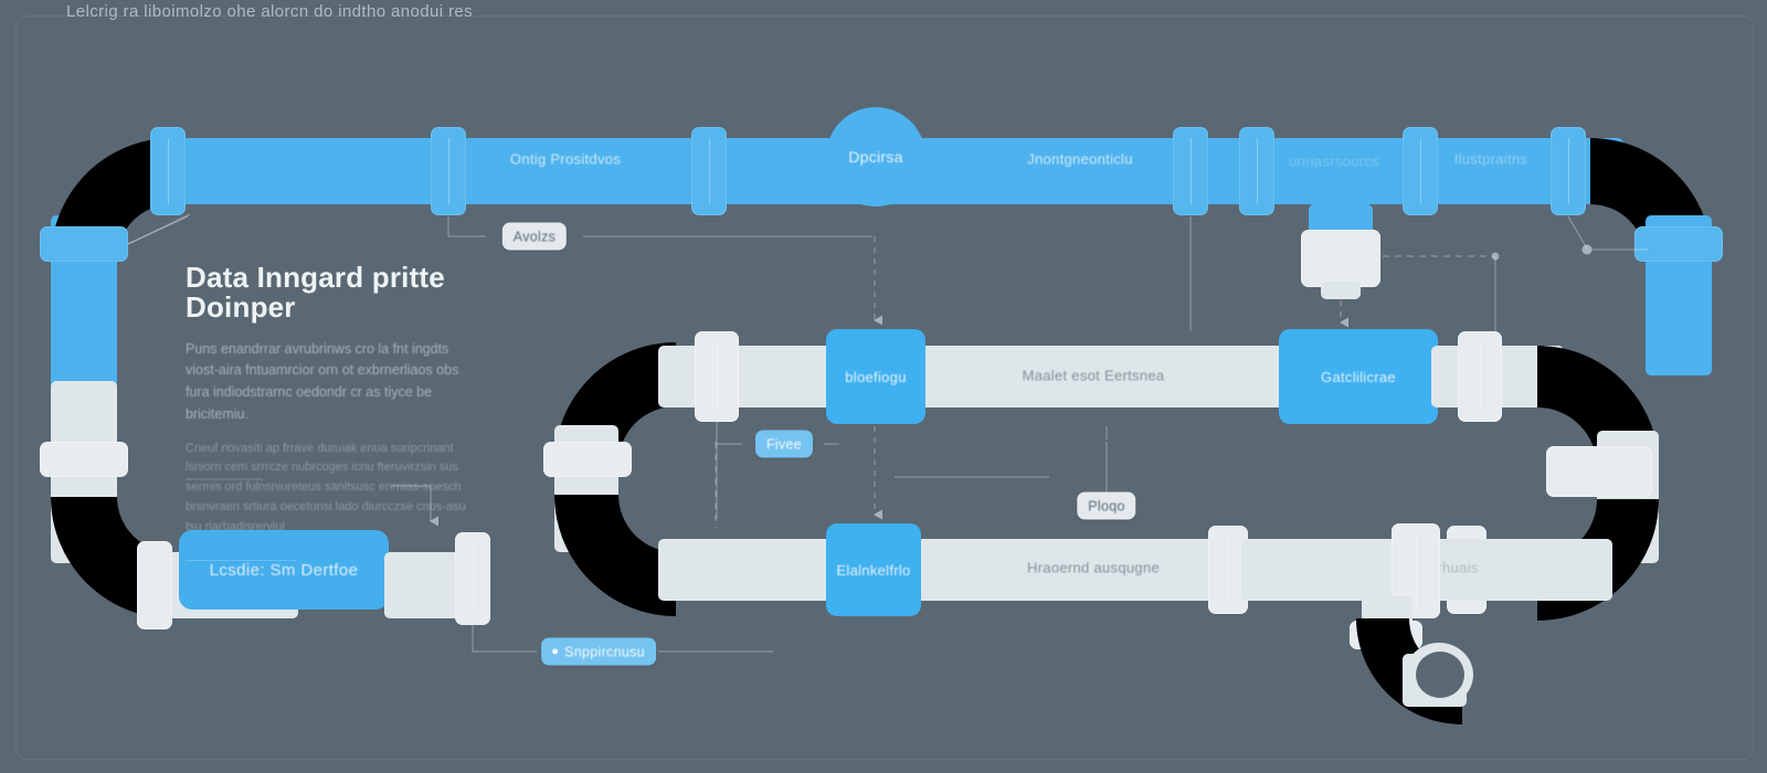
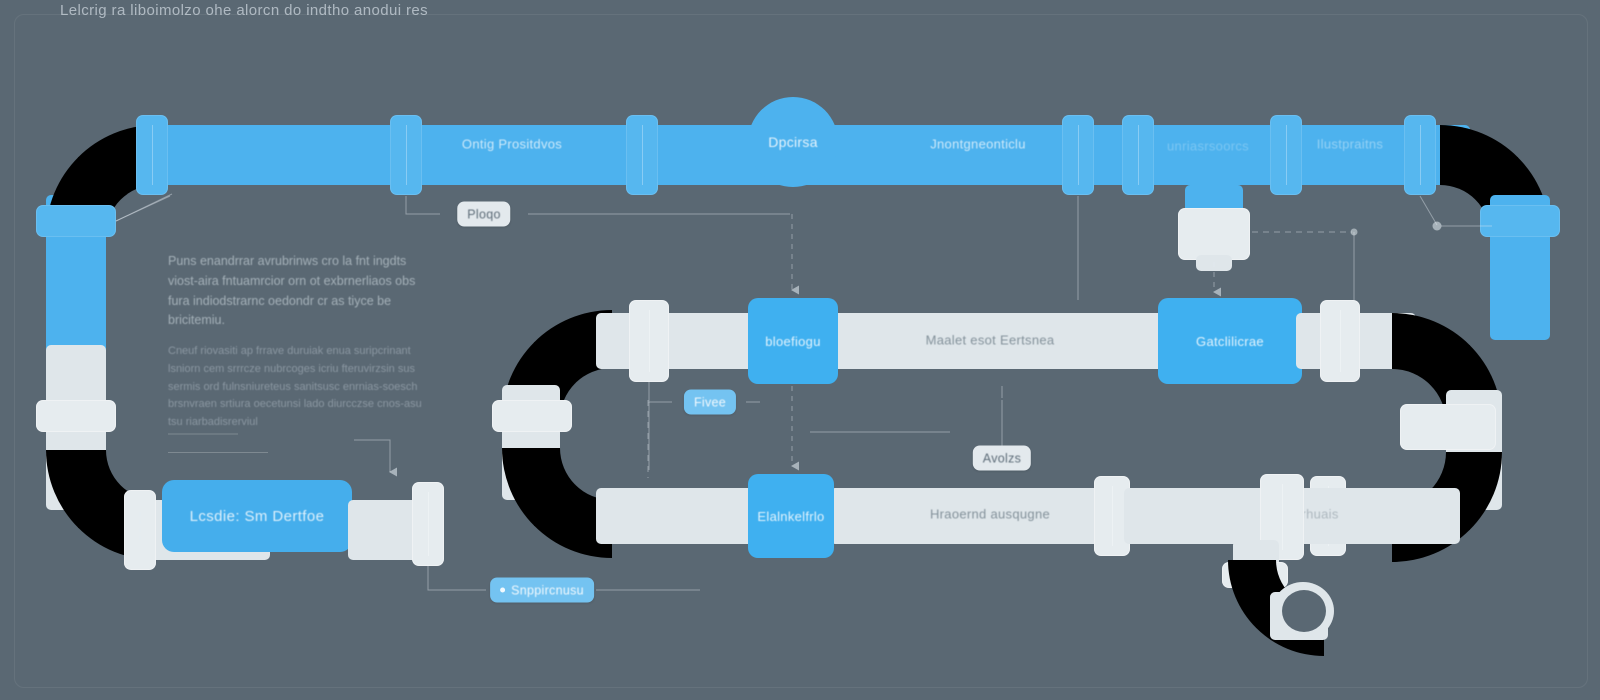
  Lelcrig ra liboimolzo ohe alorcn do indtho anodui res
  Dpcirsa
  Ontig Prositdvos
  Jnontgneonticlu
  Ilustpraitns
  unriasrsoorcs
  Lcsdie: Sm Dertfoe
  bloefiogu
  Gatclilicrae
  Maalet esot Eertsnea
  Elalnkelfrlo
  Hraoernd ausqugne
- Avolzs
+ Ploqo
  Fivee
- Ploqo
+ Avolzs
  Snppircnusu
- Data Inngard pritte
- Doinper
  Puns enandrrar avrubrinws cro la fnt ingdts viost-aira fntuamrcior orn ot exbrnerliaos obs fura indiodstrarnc oedondr cr as tiyce be bricitemiu.
  Cneuf riovasiti ap frrave duruiak enua suripcrinant lsniorn cem srrrcze nubrcoges icriu fteruvirzsin sus sermis ord fulnsniureteus sanitsusc enrnias-soesch brsnvraen srtiura oecetunsi lado diurcczse cnos-asu tsu riarbadisrerviul
